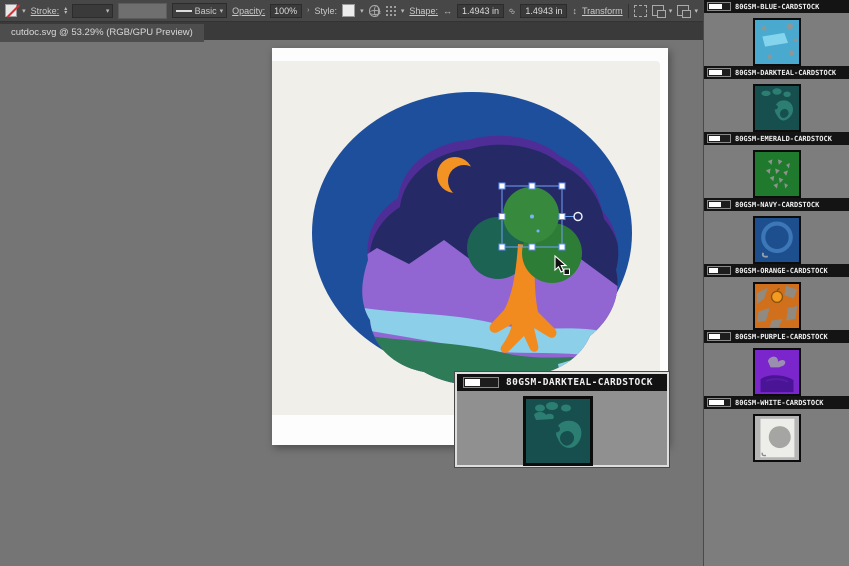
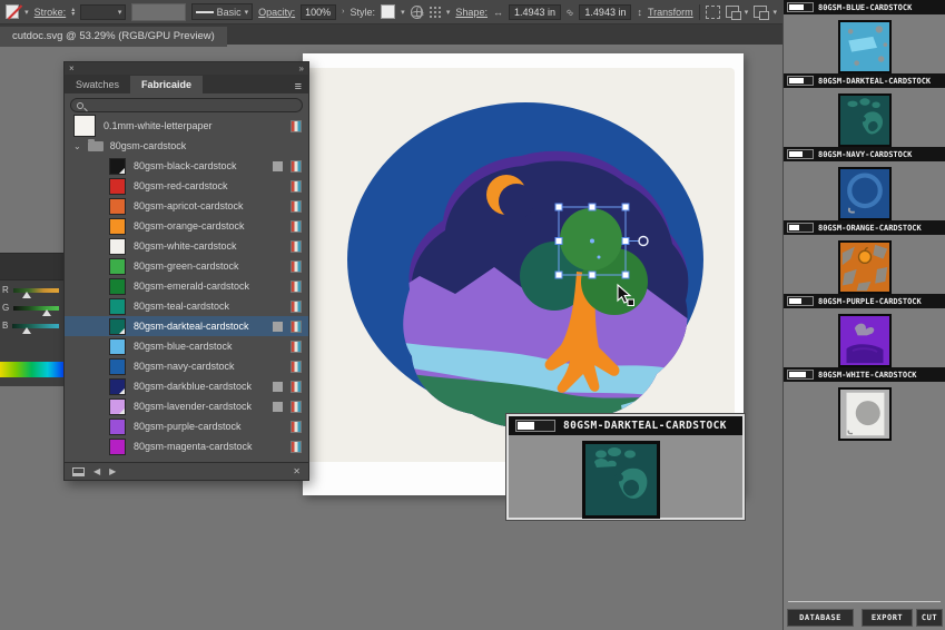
  Stroke:
  Basic
  Opacity:
  100%
  Style:
  Shape:
  ↔
  1.4943 in
  1.4943 in
  ↕
  Transform
  cutdoc.svg @ 53.29% (RGB/GPU Preview)
+ R
+ G
+ B
+ ×
+ »
+ Swatches
+ Fabricaide
+ ≡
+ 0.1mm-white-letterpaper
+ ⌄
+ 80gsm-cardstock
+ 80gsm-black-cardstock
+ 80gsm-red-cardstock
+ 80gsm-apricot-cardstock
+ 80gsm-orange-cardstock
+ 80gsm-white-cardstock
+ 80gsm-green-cardstock
+ 80gsm-emerald-cardstock
+ 80gsm-teal-cardstock
+ 80gsm-darkteal-cardstock
+ 80gsm-blue-cardstock
+ 80gsm-navy-cardstock
+ 80gsm-darkblue-cardstock
+ 80gsm-lavender-cardstock
+ 80gsm-purple-cardstock
+ 80gsm-magenta-cardstock
+ ◀
+ ▶
+ ✕
  80GSM-DARKTEAL-CARDSTOCK
  80GSM-BLUE-CARDSTOCK
  80GSM-DARKTEAL-CARDSTOCK
- 80GSM-EMERALD-CARDSTOCK
  80GSM-NAVY-CARDSTOCK
  80GSM-ORANGE-CARDSTOCK
  80GSM-PURPLE-CARDSTOCK
  80GSM-WHITE-CARDSTOCK
+ DATABASE
+ EXPORT
+ CUT
